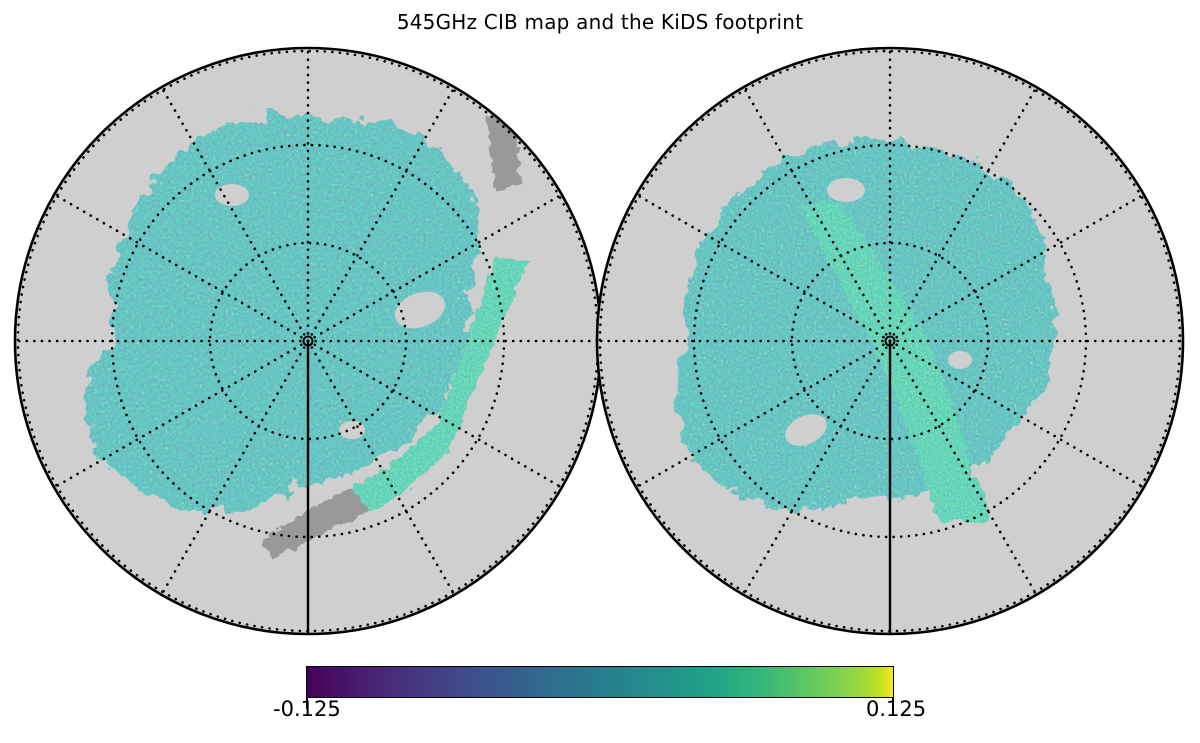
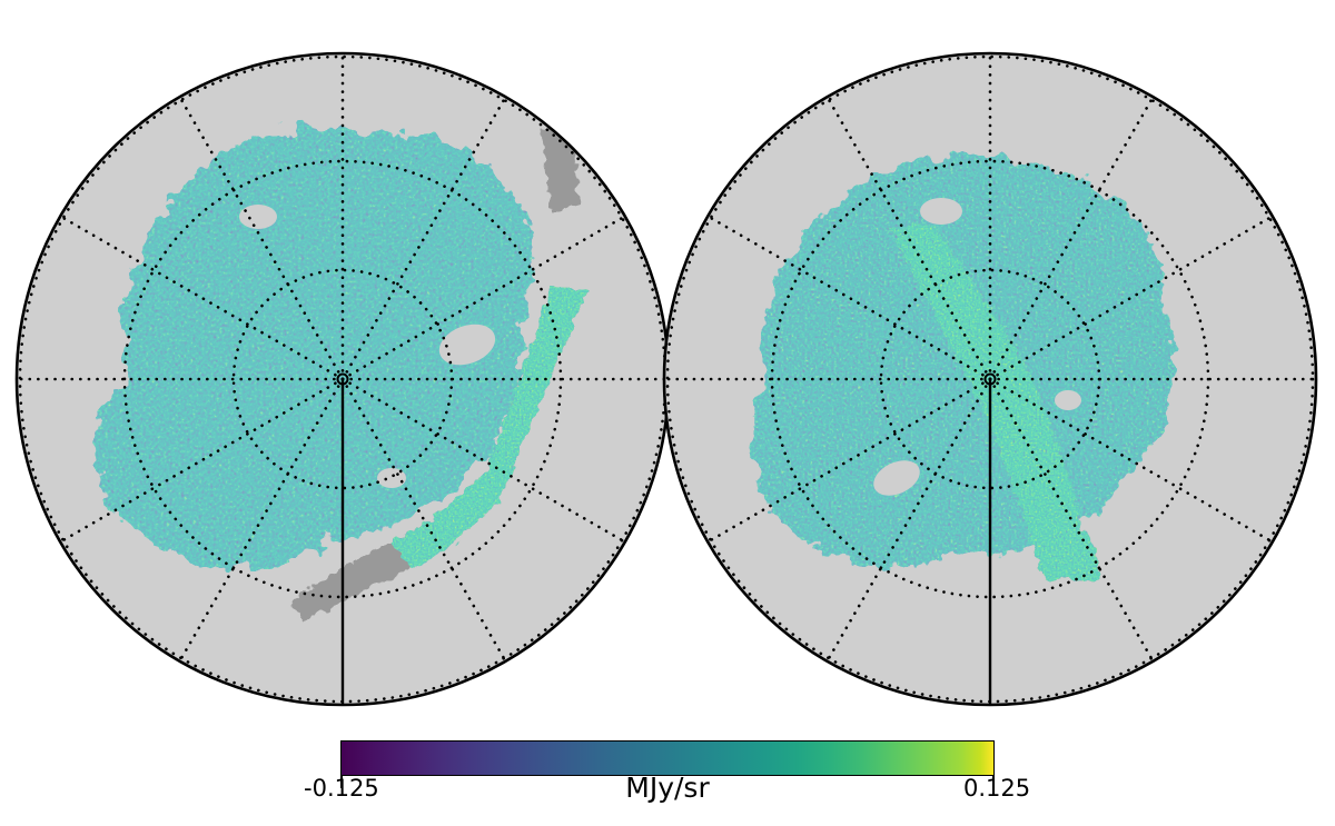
- 545GHz CIB map and the KiDS footprint
  -0.125
  0.125
+ MJy/sr
